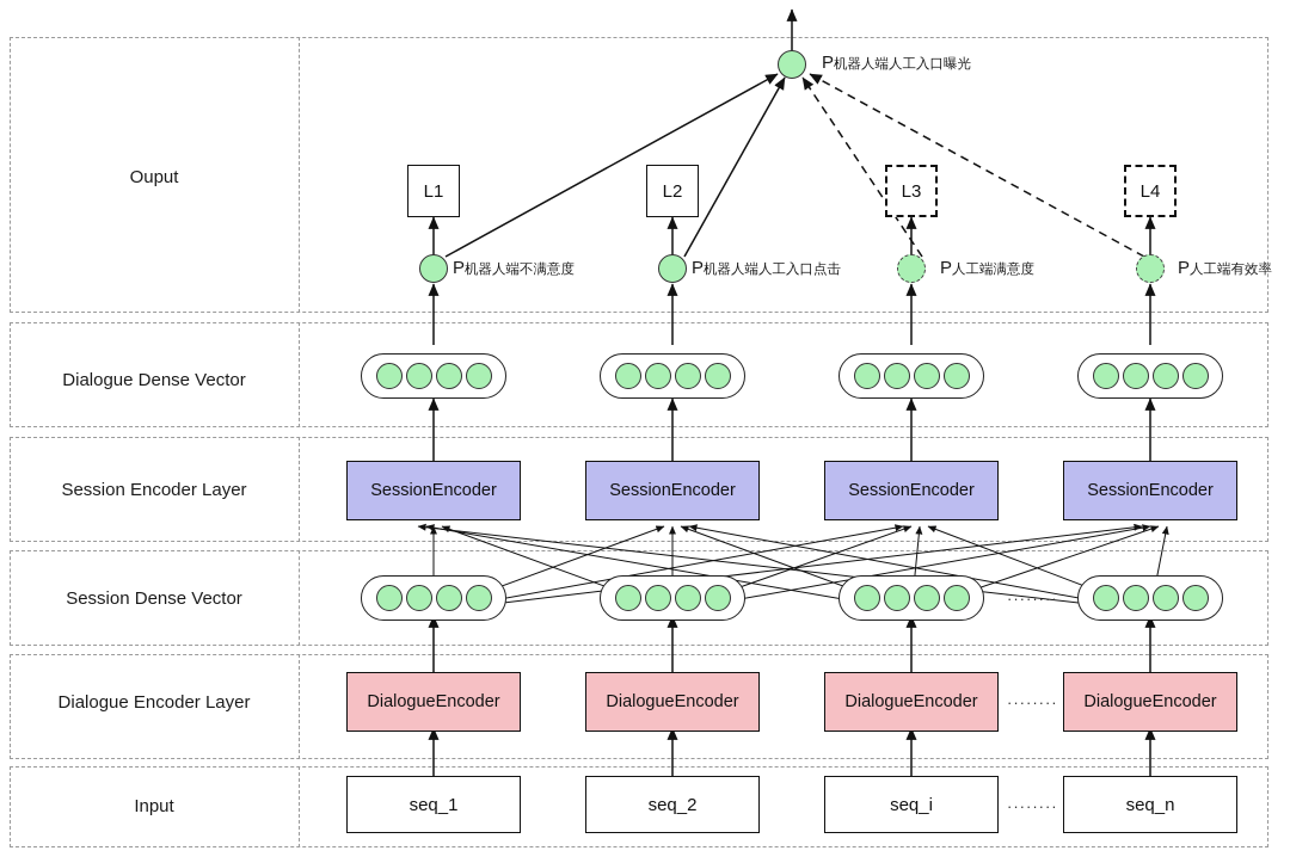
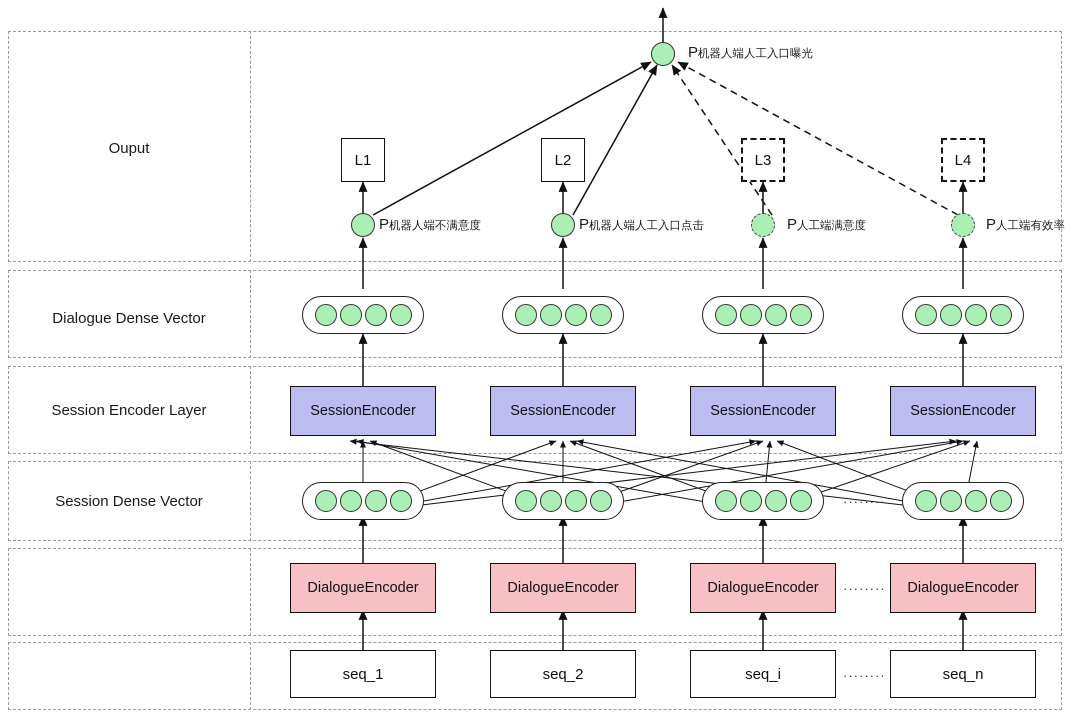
  Ouput
  Dialogue Dense Vector
  Session Encoder Layer
  Session Dense Vector
- Dialogue Encoder Layer
- Input
  P机器人端人工入口曝光
  L1
  L2
  L3
  L4
  P机器人端不满意度
  P机器人端人工入口点击
  P人工端满意度
  P人工端有效率
  SessionEncoder
  SessionEncoder
  SessionEncoder
  SessionEncoder
  ········
  DialogueEncoder
  DialogueEncoder
  DialogueEncoder
  ········
  DialogueEncoder
  seq_1
  seq_2
  seq_i
  ········
  seq_n
